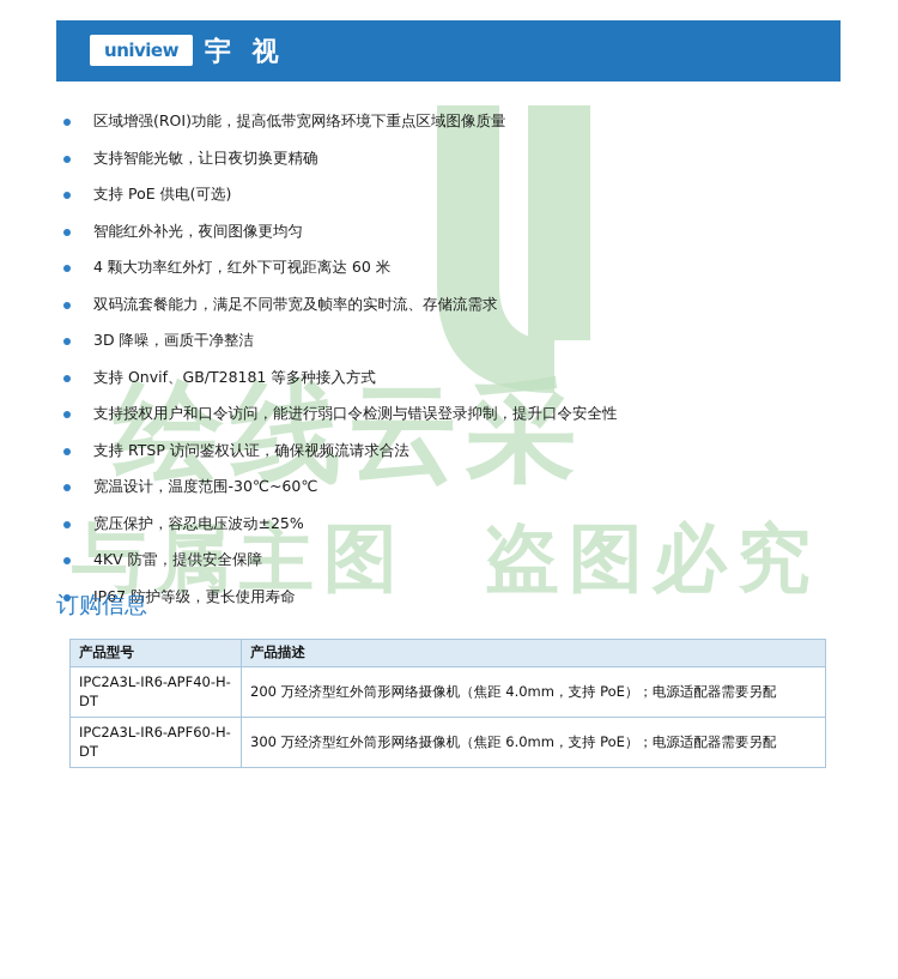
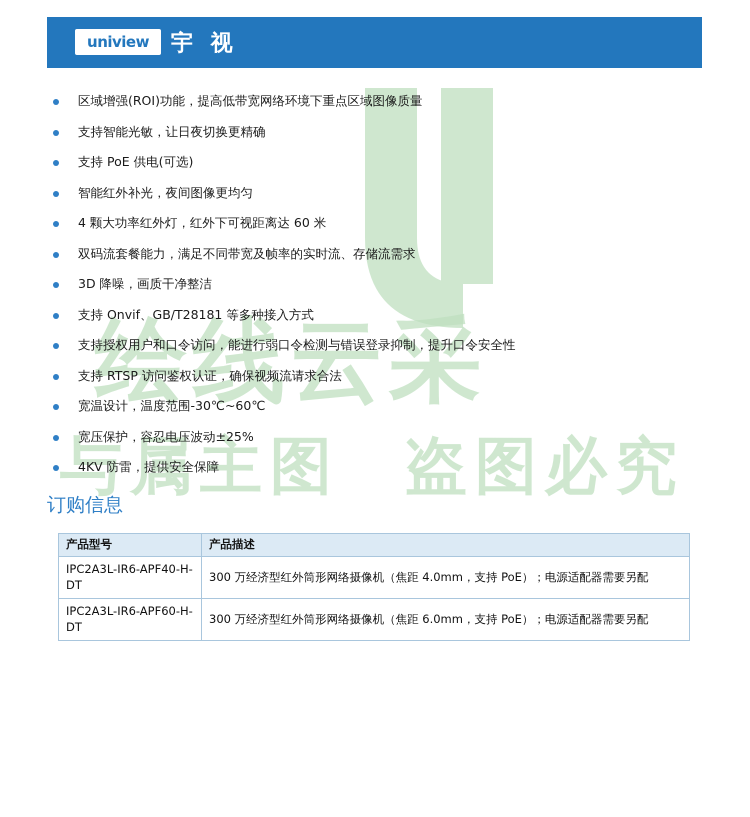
  绘线云采
  与属主图
  盗图必究
  uniview
  宇 视
  区域增强(ROI)功能，提高低带宽网络环境下重点区域图像质量
  支持智能光敏，让日夜切换更精确
  支持 PoE 供电(可选)
  智能红外补光，夜间图像更均匀
  4 颗大功率红外灯，红外下可视距离达 60 米
  双码流套餐能力，满足不同带宽及帧率的实时流、存储流需求
  3D 降噪，画质干净整洁
  支持 Onvif、GB/T28181 等多种接入方式
  支持授权用户和口令访问，能进行弱口令检测与错误登录抑制，提升口令安全性
  支持 RTSP 访问鉴权认证，确保视频流请求合法
  宽温设计，温度范围-30℃~60℃
  宽压保护，容忍电压波动±25%
  4KV 防雷，提供安全保障
- IP67 防护等级，更长使用寿命
  订购信息
  产品型号	产品描述
- IPC2A3L-IR6-APF40-H-DT	200 万经济型红外筒形网络摄像机（焦距 4.0mm，支持 PoE）；电源适配器需要另配
+ IPC2A3L-IR6-APF40-H-DT	300 万经济型红外筒形网络摄像机（焦距 4.0mm，支持 PoE）；电源适配器需要另配
  IPC2A3L-IR6-APF60-H-DT	300 万经济型红外筒形网络摄像机（焦距 6.0mm，支持 PoE）；电源适配器需要另配
